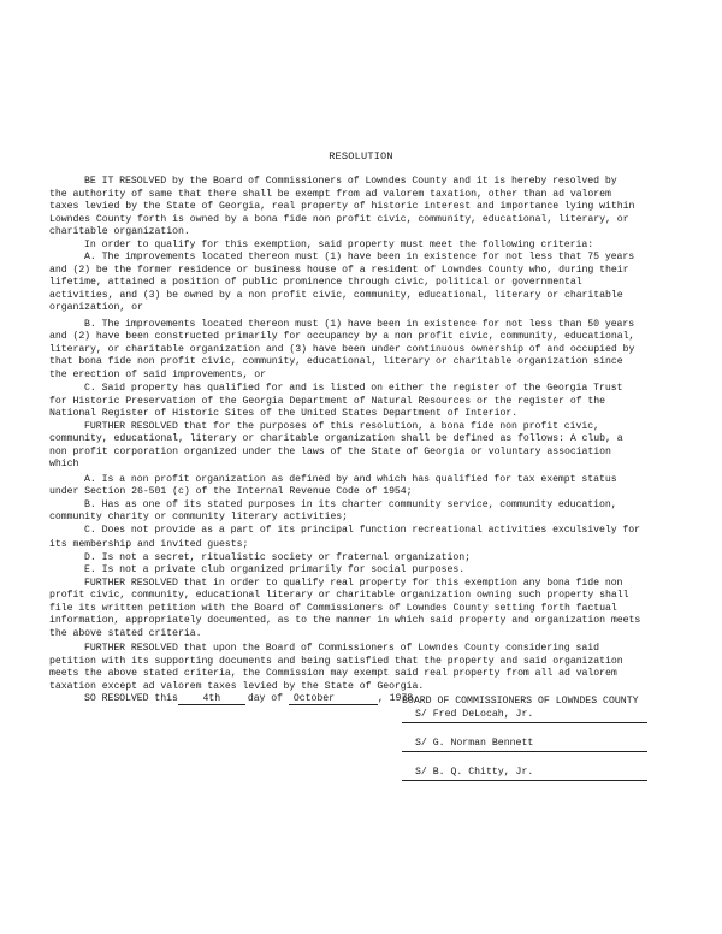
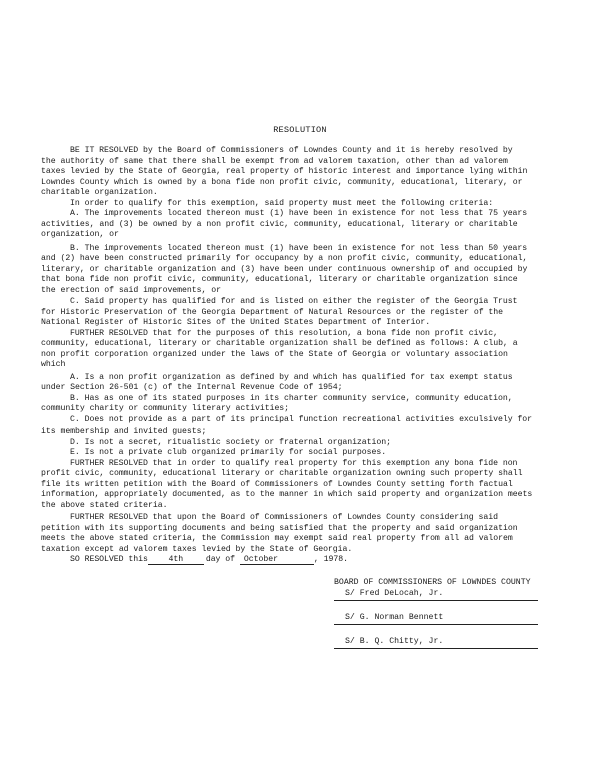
  RESOLUTION
  BE IT RESOLVED by the Board of Commissioners of Lowndes County and it is hereby resolved by
  the authority of same that there shall be exempt from ad valorem taxation, other than ad valorem
  taxes levied by the State of Georgia, real property of historic interest and importance lying within
- Lowndes County forth is owned by a bona fide non profit civic, community, educational, literary, or
+ Lowndes County which is owned by a bona fide non profit civic, community, educational, literary, or
  charitable organization.
  In order to qualify for this exemption, said property must meet the following criteria:
  A. The improvements located thereon must (1) have been in existence for not less that 75 years
- and (2) be the former residence or business house of a resident of Lowndes County who, during their
- lifetime, attained a position of public prominence through civic, political or governmental
  activities, and (3) be owned by a non profit civic, community, educational, literary or charitable
  organization, or
  B. The improvements located thereon must (1) have been in existence for not less than 50 years
  and (2) have been constructed primarily for occupancy by a non profit civic, community, educational,
  literary, or charitable organization and (3) have been under continuous ownership of and occupied by
  that bona fide non profit civic, community, educational, literary or charitable organization since
  the erection of said improvements, or
  C. Said property has qualified for and is listed on either the register of the Georgia Trust
  for Historic Preservation of the Georgia Department of Natural Resources or the register of the
  National Register of Historic Sites of the United States Department of Interior.
  FURTHER RESOLVED that for the purposes of this resolution, a bona fide non profit civic,
  community, educational, literary or charitable organization shall be defined as follows: A club, a
  non profit corporation organized under the laws of the State of Georgia or voluntary association
  which
  A. Is a non profit organization as defined by and which has qualified for tax exempt status
  under Section 26-501 (c) of the Internal Revenue Code of 1954;
  B. Has as one of its stated purposes in its charter community service, community education,
  community charity or community literary activities;
  C. Does not provide as a part of its principal function recreational activities exculsively for
  its membership and invited guests;
  D. Is not a secret, ritualistic society or fraternal organization;
  E. Is not a private club organized primarily for social purposes.
  FURTHER RESOLVED that in order to qualify real property for this exemption any bona fide non
  profit civic, community, educational literary or charitable organization owning such property shall
  file its written petition with the Board of Commissioners of Lowndes County setting forth factual
  information, appropriately documented, as to the manner in which said property and organization meets
  the above stated criteria.
  FURTHER RESOLVED that upon the Board of Commissioners of Lowndes County considering said
  petition with its supporting documents and being satisfied that the property and said organization
  meets the above stated criteria, the Commission may exempt said real property from all ad valorem
  taxation except ad valorem taxes levied by the State of Georgia.
  SO RESOLVED this 4th day of October , 1978.
  BOARD OF COMMISSIONERS OF LOWNDES COUNTY
  S/ Fred DeLocah, Jr.
  S/ G. Norman Bennett
  S/ B. Q. Chitty, Jr.
